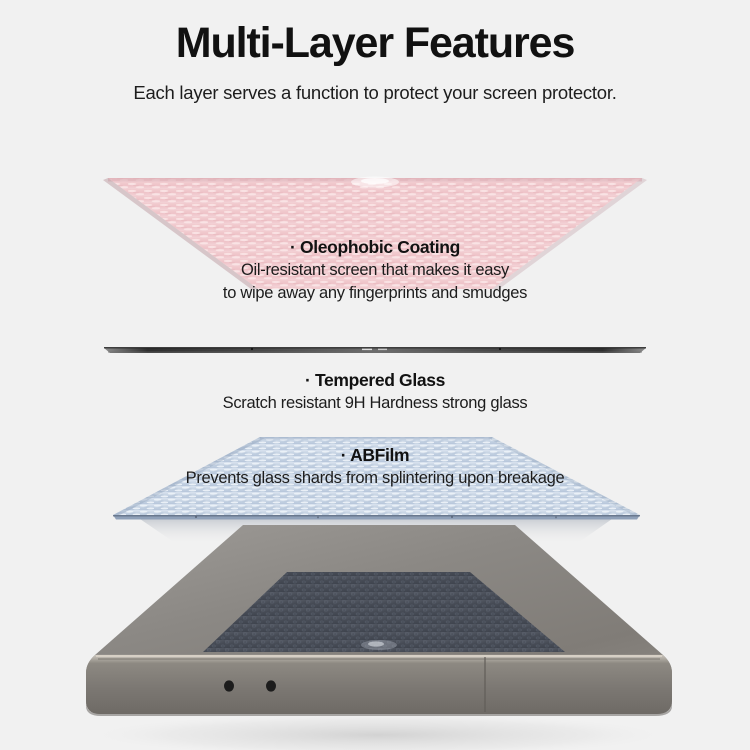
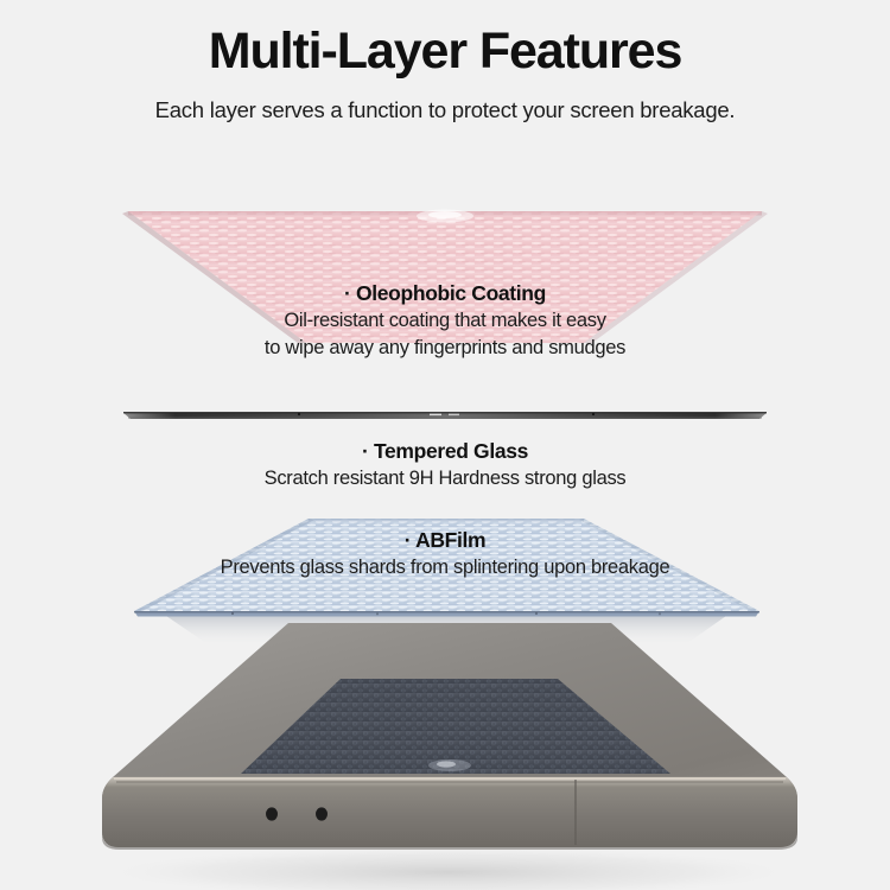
  Multi-Layer Features
- Each layer serves a function to protect your screen protector.
+ Each layer serves a function to protect your screen breakage.
  · Oleophobic Coating
- Oil-resistant screen that makes it easy
+ Oil-resistant coating that makes it easy
  to wipe away any fingerprints and smudges
  · Tempered Glass
  Scratch resistant 9H Hardness strong glass
  · ABFilm
  Prevents glass shards from splintering upon breakage
